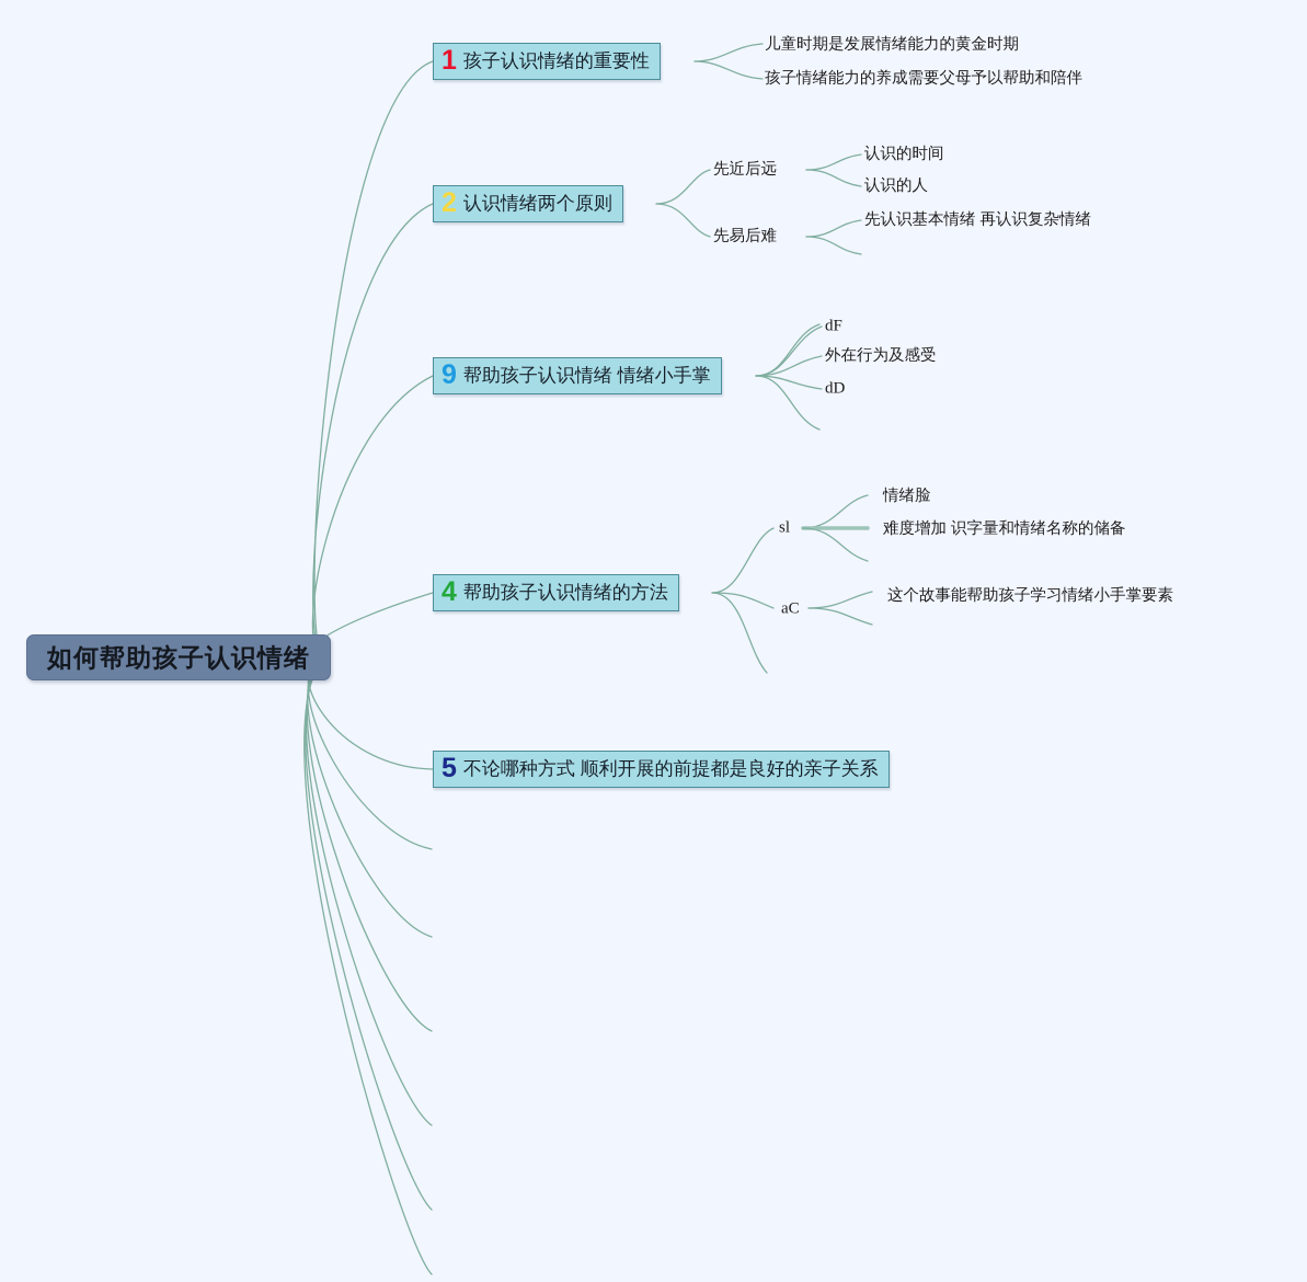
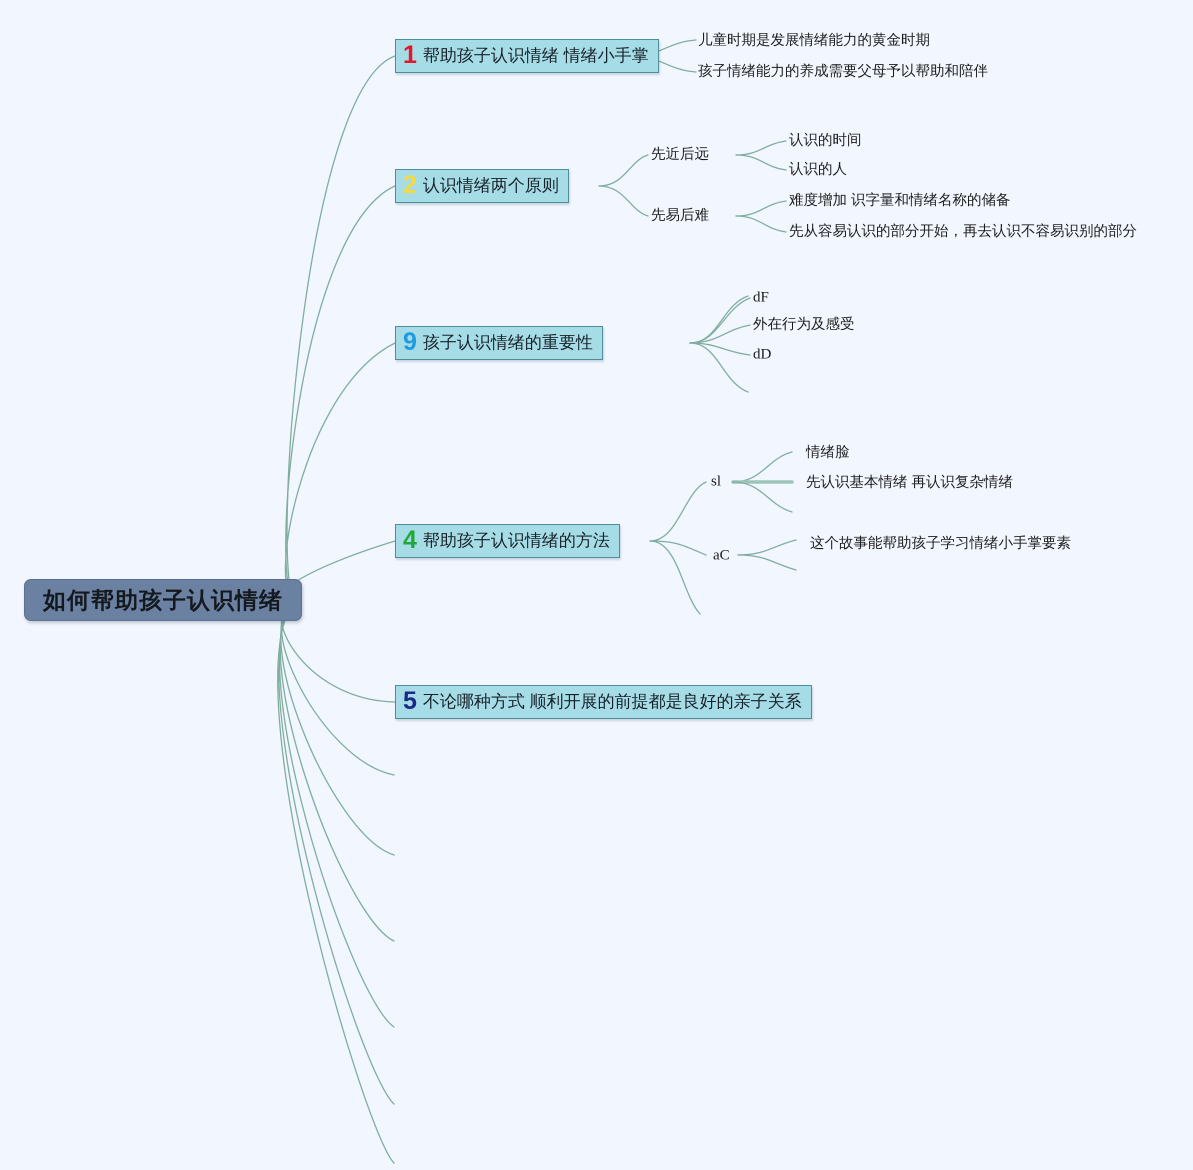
  如何帮助孩子认识情绪
  1
- 孩子认识情绪的重要性
+ 帮助孩子认识情绪 情绪小手掌
  儿童时期是发展情绪能力的黄金时期
  孩子情绪能力的养成需要父母予以帮助和陪伴
  2
  认识情绪两个原则
  先近后远
  先易后难
  认识的时间
  认识的人
- 先认识基本情绪 再认识复杂情绪
+ 难度增加 识字量和情绪名称的储备
+ 先从容易认识的部分开始，再去认识不容易识别的部分
  9
- 帮助孩子认识情绪 情绪小手掌
+ 孩子认识情绪的重要性
  dF
  外在行为及感受
  dD
  4
  帮助孩子认识情绪的方法
  sl
  aC
  情绪脸
- 难度增加 识字量和情绪名称的储备
+ 先认识基本情绪 再认识复杂情绪
  这个故事能帮助孩子学习情绪小手掌要素
  5
  不论哪种方式 顺利开展的前提都是良好的亲子关系
